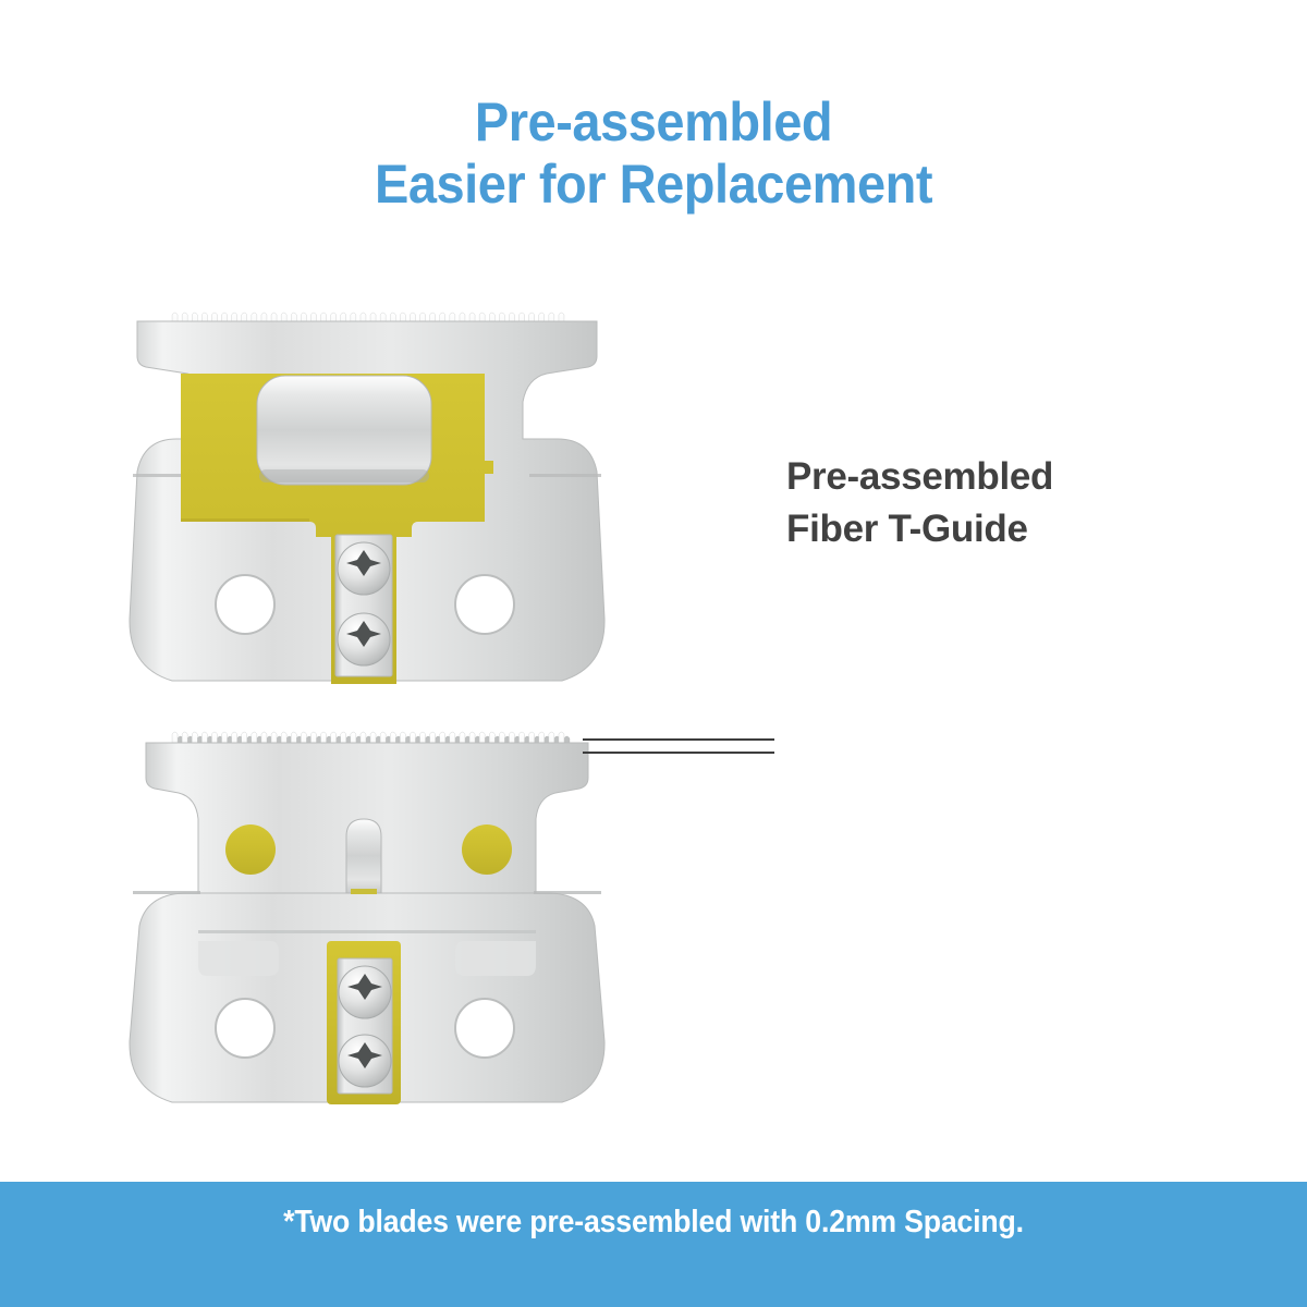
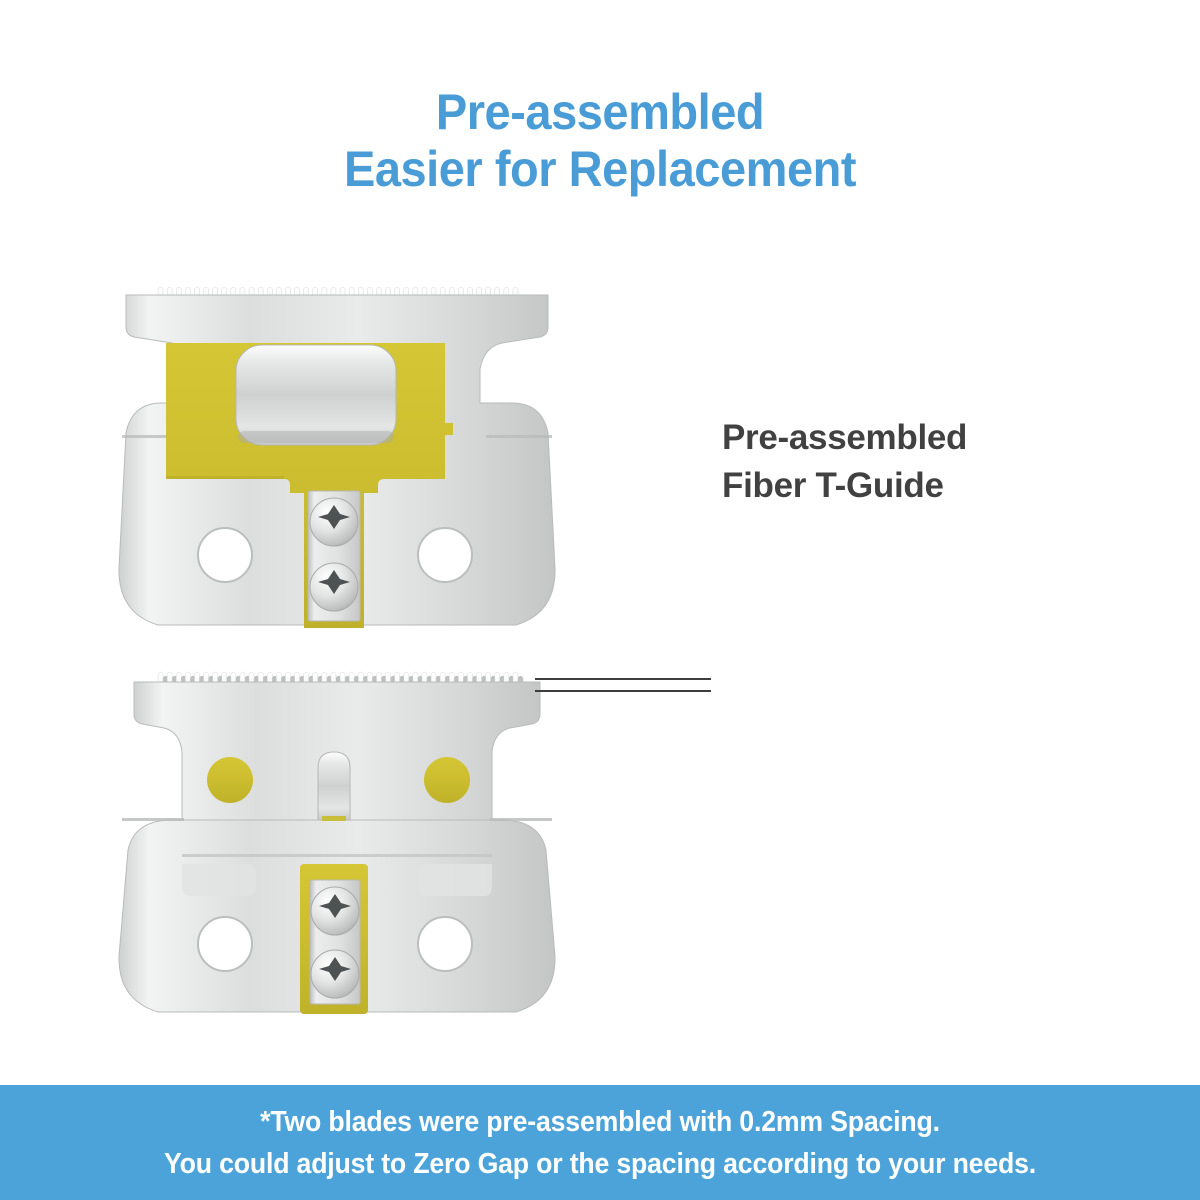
  Pre-assembled
  Easier for Replacement
  Pre-assembled
  Fiber T-Guide
  *Two blades were pre-assembled with 0.2mm Spacing.
+ You could adjust to Zero Gap or the spacing according to your needs.
